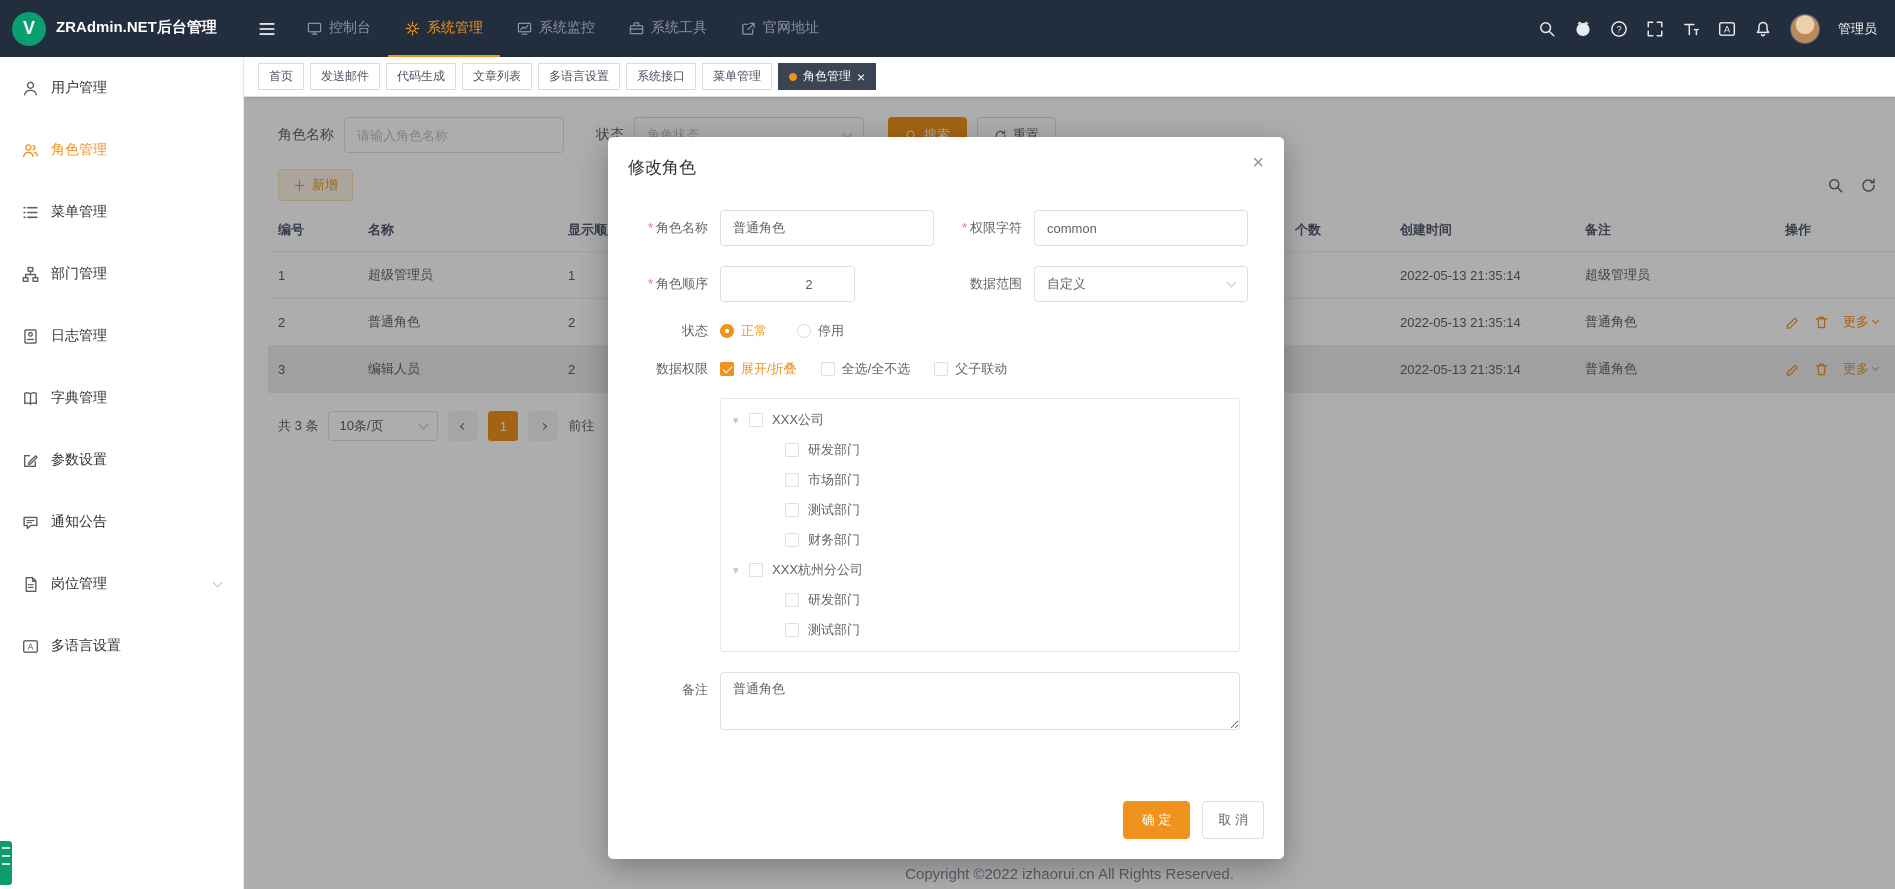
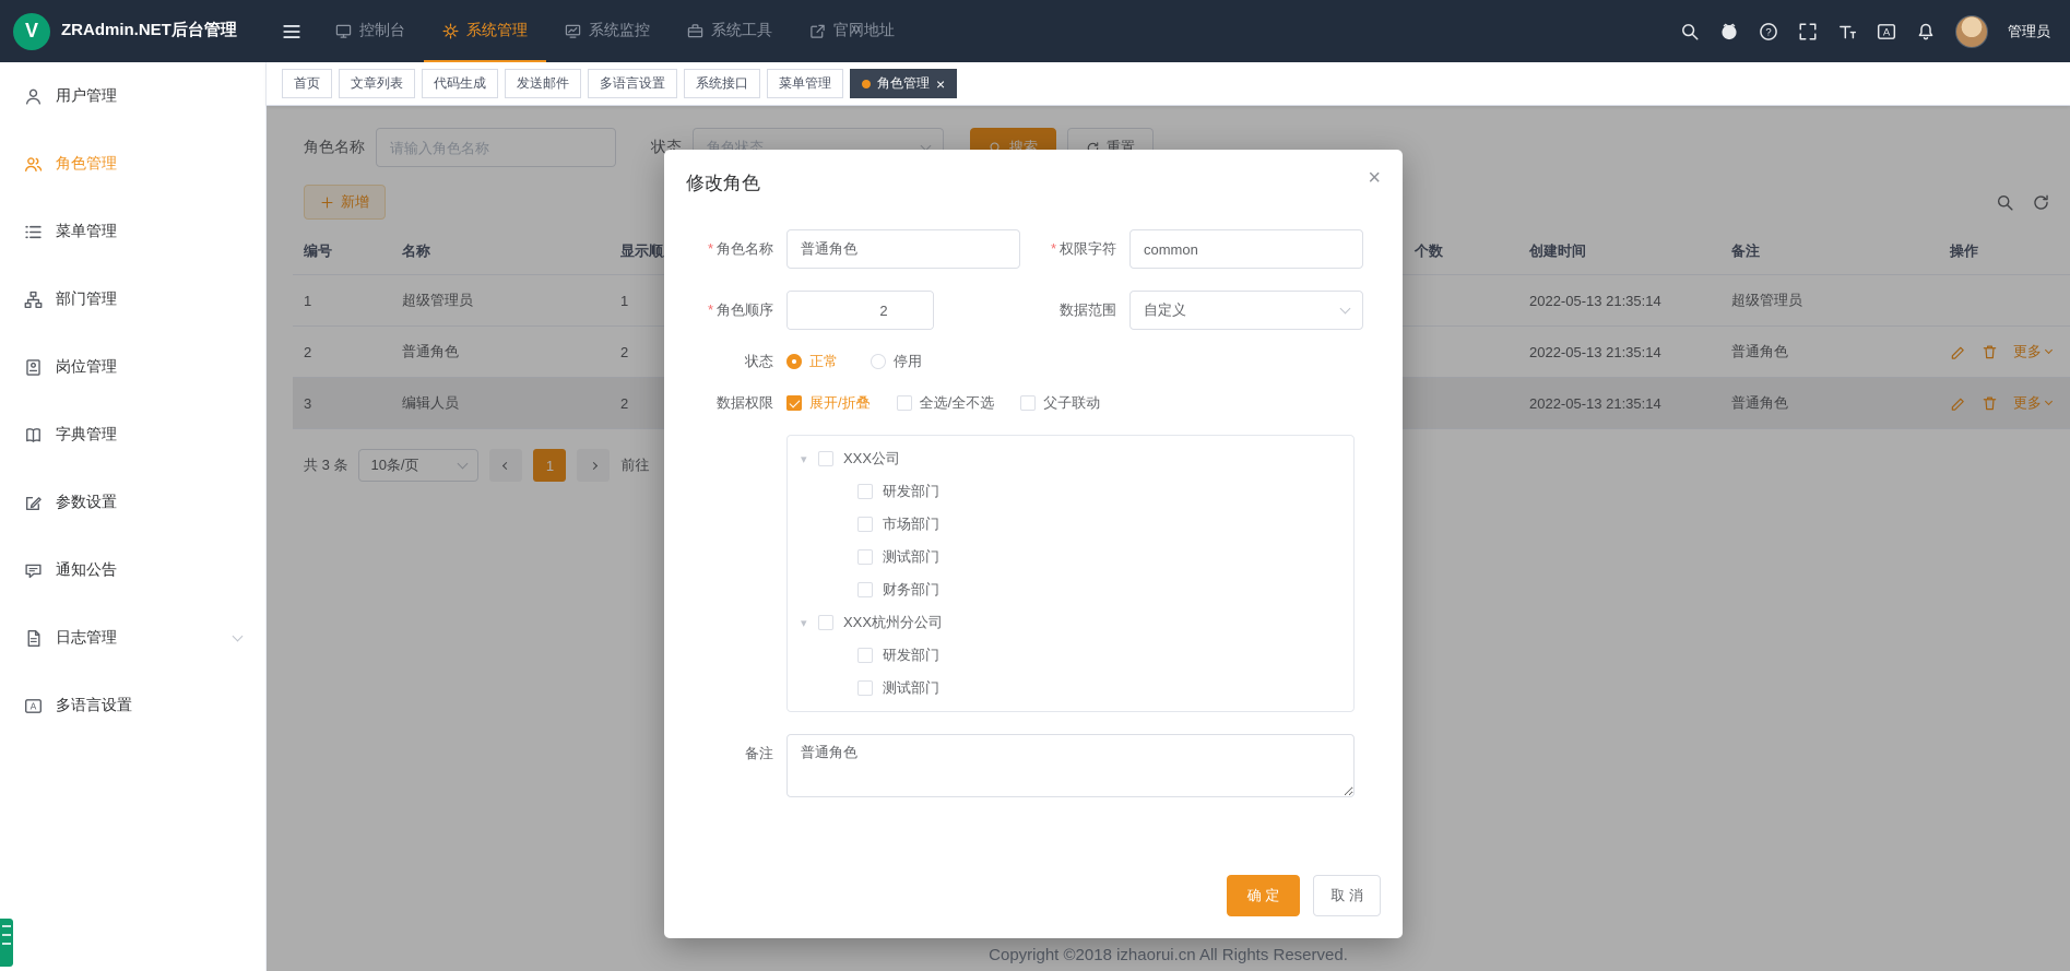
  V
  ZRAdmin.NET后台管理
  控制台
  系统管理
  系统监控
  系统工具
  官网地址
  ?
  A
  管理员
  用户管理
  角色管理
  菜单管理
  部门管理
- 日志管理
+ 岗位管理
  字典管理
  参数设置
  通知公告
- 岗位管理
+ 日志管理
  A
  多语言设置
  首页
- 发送邮件
+ 文章列表
  代码生成
- 文章列表
+ 发送邮件
  多语言设置
  系统接口
  菜单管理
  角色管理
  ×
  角色名称
  请输入角色名称
  状态
  角色状态
  搜索
  重置
  新增
  编号	名称	显示顺		个数	创建时间	备注	操作
  1	超级管理员	1			2022-05-13 21:35:14	超级管理员
  2	普通角色	2			2022-05-13 21:35:14	普通角色	更多
  3	编辑人员	2			2022-05-13 21:35:14	普通角色	更多
  共 3 条
  10条/页
  1
  前往
- Copyright ©2022 izhaorui.cn All Rights Reserved.
+ Copyright ©2018 izhaorui.cn All Rights Reserved.
  修改角色
  ×
  * 角色名称
  普通角色
  * 权限字符
  common
  * 角色顺序
  2
  数据范围
  自定义
  状态
  正常
  停用
  数据权限
  展开/折叠
  全选/全不选
  父子联动
  ▾
  XXX公司
  研发部门
  市场部门
  测试部门
  财务部门
  ▾
  XXX杭州分公司
  研发部门
  测试部门
  备注
  普通角色
  确 定
  取 消
